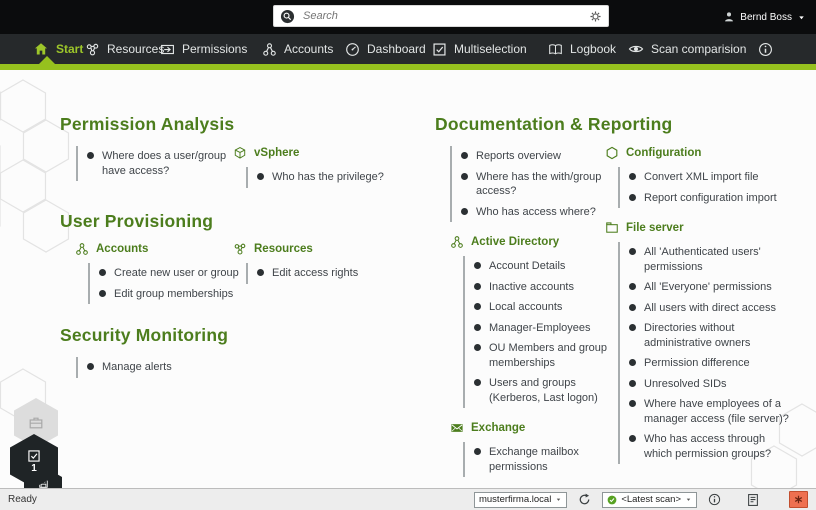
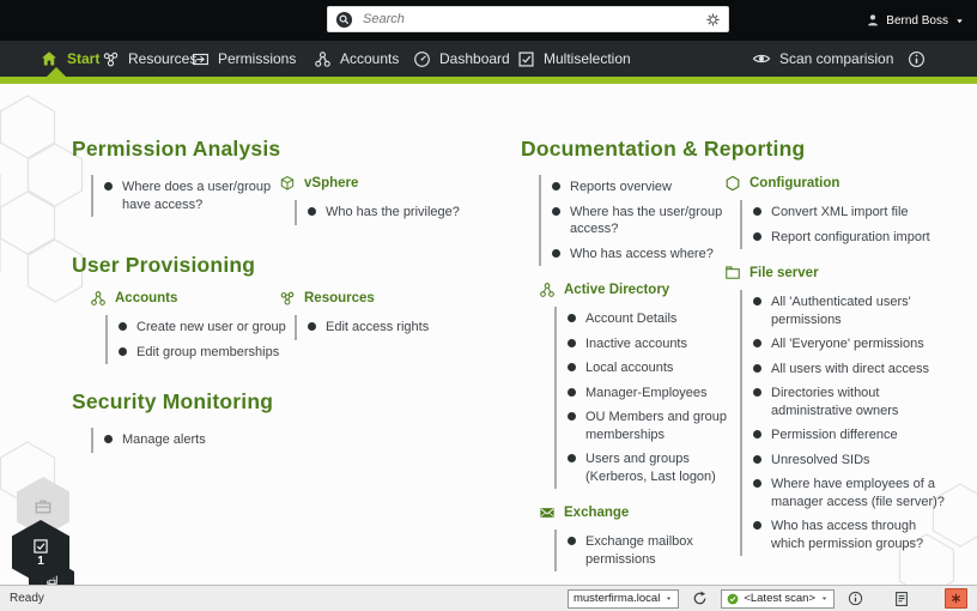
  Search
  Bernd Boss
  Start
  Resource
  Permissions
  Accounts
  Dashboard
  Multiselection
- Logbook
  Scan comparision
  Permission Analysis
  Where does a user/group have access?
  vSphere
  Who has the privilege?
  User Provisioning
  Accounts
  Create new user or group
  Edit group memberships
  Resources
  Edit access rights
  Security Monitoring
  Manage alerts
  Documentation & Reporting
  Reports overview
- Where has the with/group access?
+ Where has the user/group access?
  Who has access where?
  Active Directory
  Account Details
  Inactive accounts
  Local accounts
  Manager-Employees
  OU Members and group memberships
  Users and groups (Kerberos, Last logon)
  Exchange
  Exchange mailbox permissions
  Configuration
  Convert XML import file
  Report configuration import
  File server
  All 'Authenticated users' permissions
  All 'Everyone' permissions
  All users with direct access
  Directories without administrative owners
  Permission difference
  Unresolved SIDs
  Where have employees of a manager access (file server)?
  Who has access through which permission groups?
  1
  Ready
  musterfirma.local
  <Latest scan>
